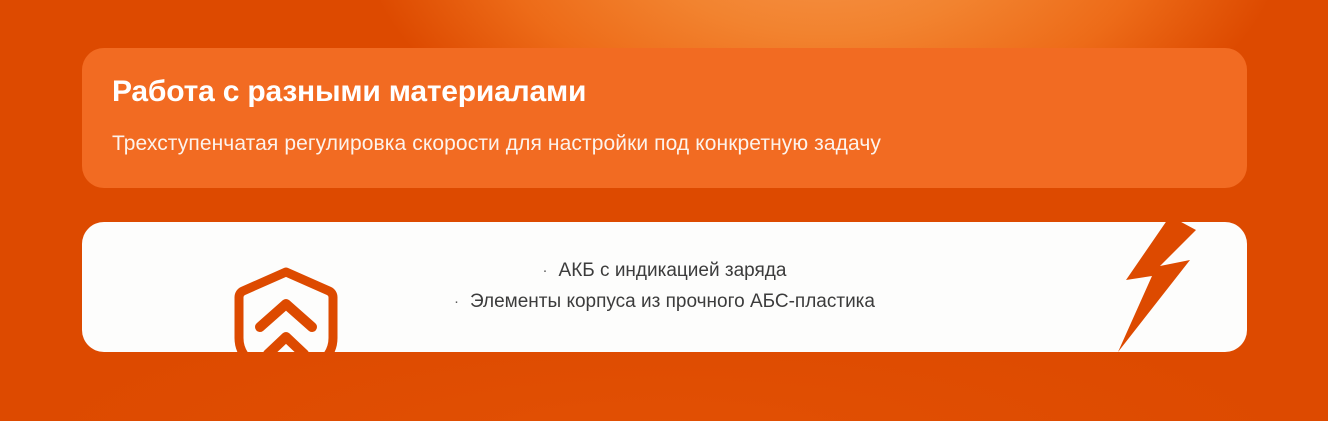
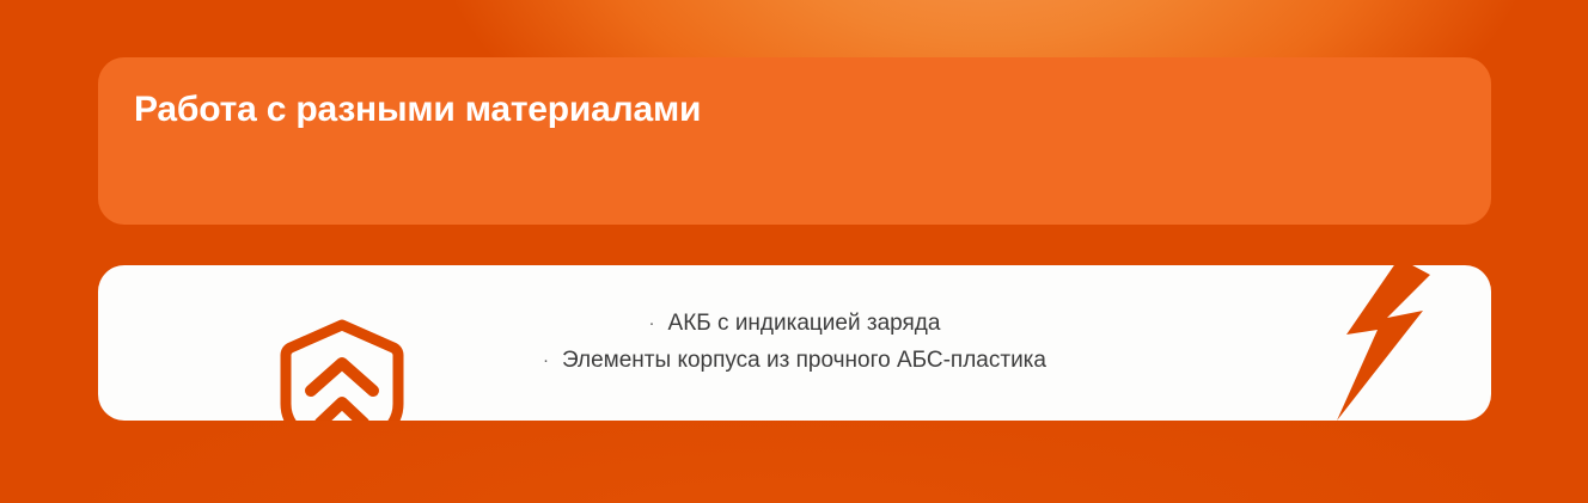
  Работа с разными материалами
- Трехступенчатая регулировка скорости для настройки под конкретную задачу
  ·
  АКБ с индикацией заряда
  ·
  Элементы корпуса из прочного АБС-пластика
